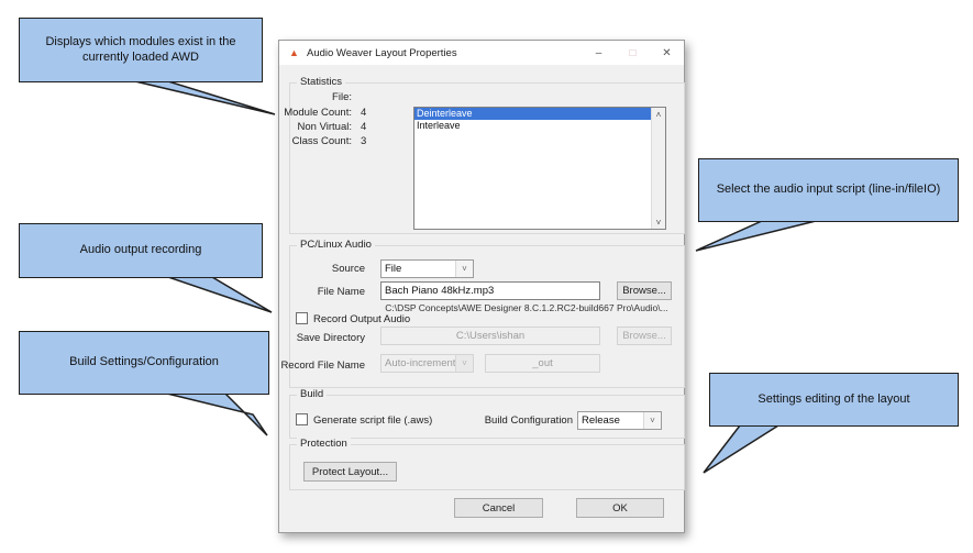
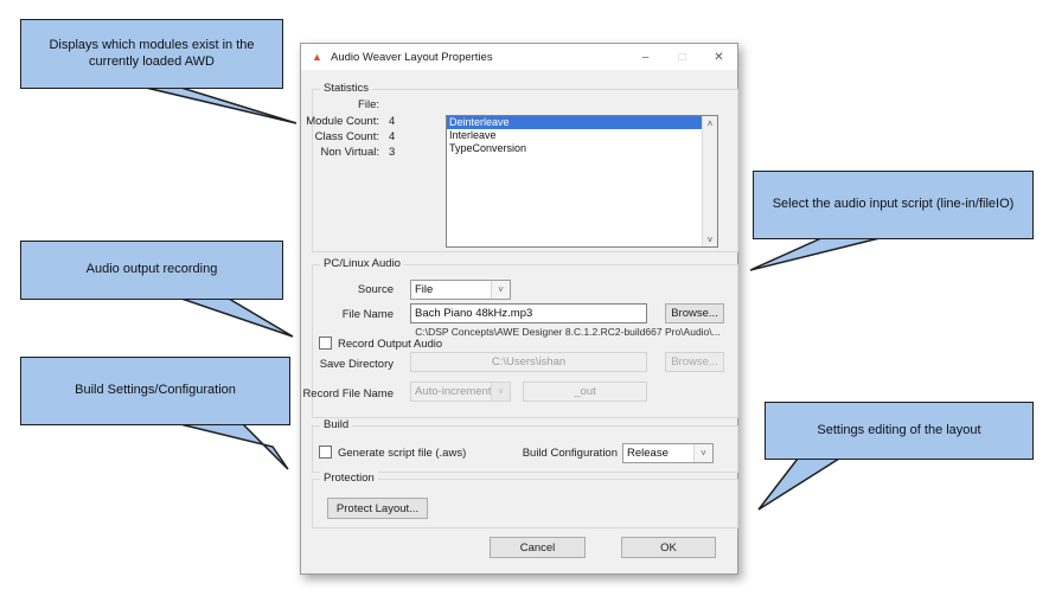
  Displays which modules exist in the currently loaded AWD
  Audio output recording
  Build Settings/Configuration
  Select the audio input script (line-in/fileIO)
  Settings editing of the layout
  ▲
  Audio Weaver Layout Properties
  –
  □
  ✕
  Statistics
  File:
  Module Count:
  4
- Non Virtual:
+ Class Count:
  4
- Class Count:
+ Non Virtual:
  3
  Deinterleave
  Interleave
+ TypeConversion
  ˄
  ˅
  PC/Linux Audio
  Source
  File
  ˅
  File Name
  Bach Piano 48kHz.mp3
  Browse...
  C:\DSP Concepts\AWE Designer 8.C.1.2.RC2-build667 Pro\Audio\...
  Record Output Audio
  Save Directory
  C:\Users\ishan
  Browse...
  Record File Name
  Auto-incremen
  ˅
  _out
  Build
  Generate script file (.aws)
  Build Configuration
  Release
  ˅
  Protection
  Protect Layout...
  Cancel
  OK
